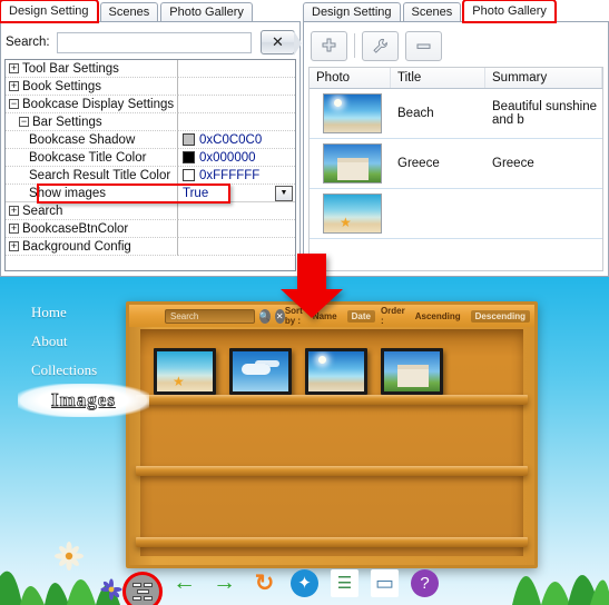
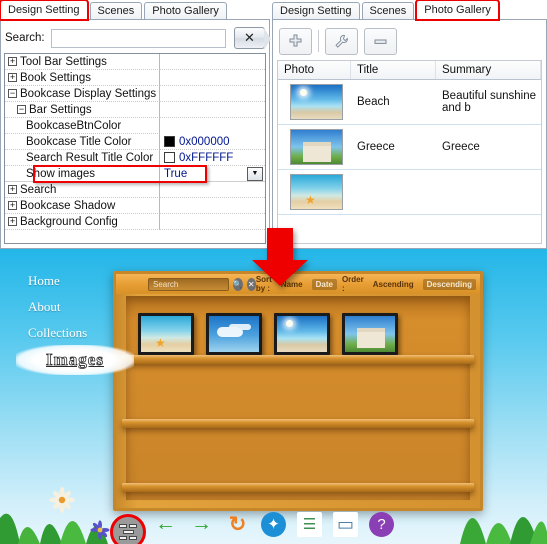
  Design Setting
  Scenes
  Photo Gallery
  Search:
  ✕
  + Tool Bar Settings
  + Book Settings
  − Bookcase Display Settings
  − Bar Settings
- Bookcase Shadow
+ BookcaseBtnColor
- 0xC0C0C0
  Bookcase Title Color
  0x000000
  Search Result Title Color
  0xFFFFFF
  Show images
  True
  + Search
- + BookcaseBtnColor
+ + Bookcase Shadow
  + Background Config
  Design Setting
  Scenes
  Photo Gallery
  Photo
  Title
  Summary
  Beach
  Beautiful sunshine and b
  Greece
  Greece
  Home
  About
  Collections
  Images
  Search
  🔍
  ✕
  Sort by :
  Name
  Date
  Order :
  Ascending
  Descending
  ←
  →
  ↻
  ✦
  ☰
  ▭
  ?
